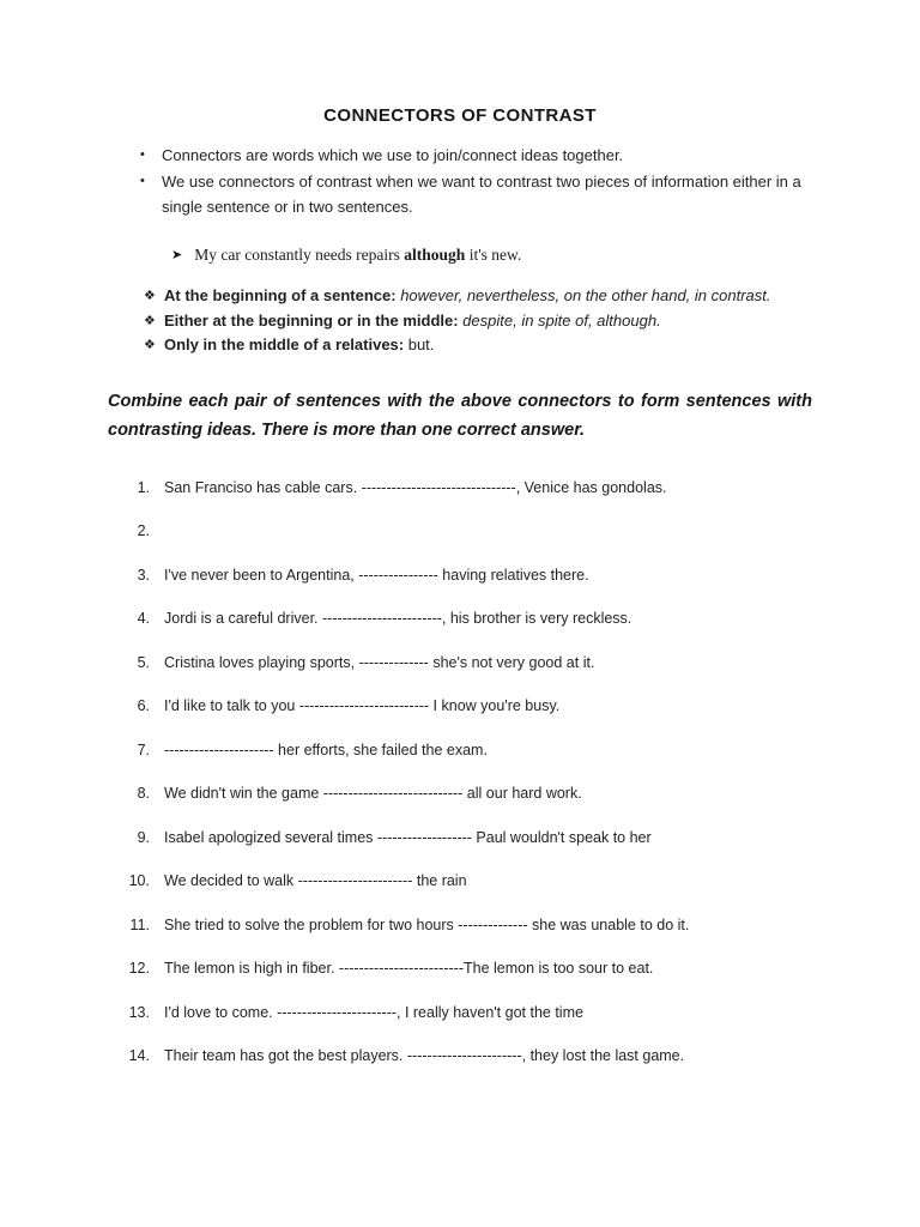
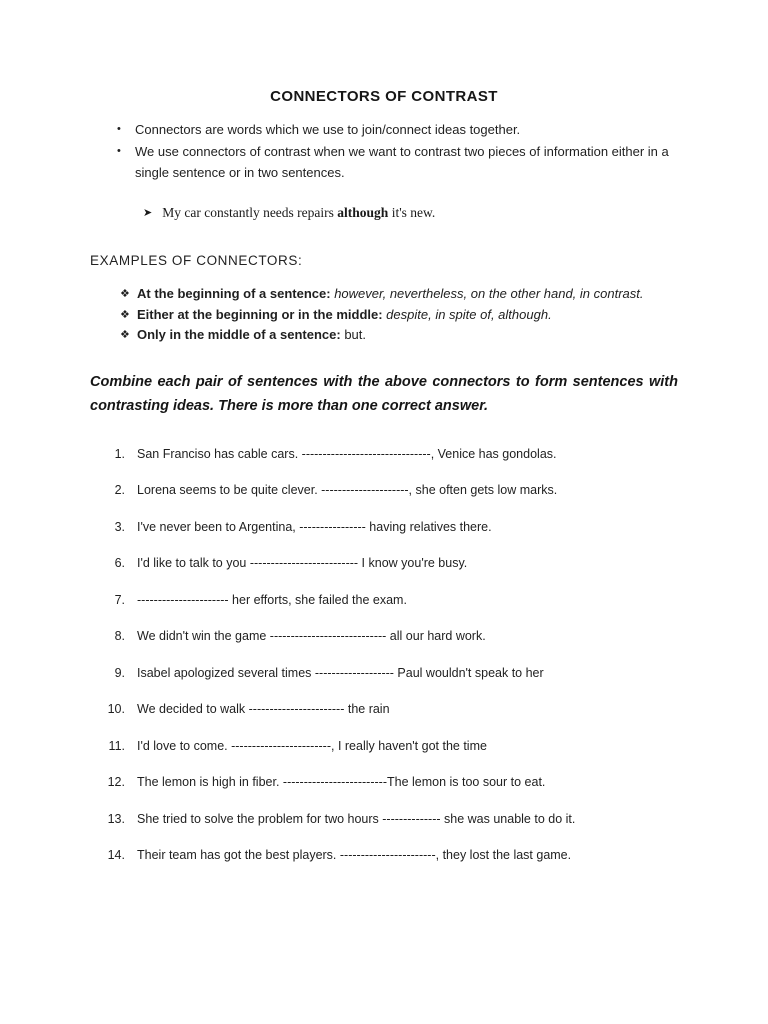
  CONNECTORS OF CONTRAST
  •
  Connectors are words which we use to join/connect ideas together.
  •
  We use connectors of contrast when we want to contrast two pieces of information either in a single sentence or in two sentences.
  ➤
  My car constantly needs repairs although it's new.
+ EXAMPLES OF CONNECTORS:
  ❖
  At the beginning of a sentence: however, nevertheless, on the other hand, in contrast.
  ❖
  Either at the beginning or in the middle: despite, in spite of, although.
  ❖
- Only in the middle of a relatives: but.
+ Only in the middle of a sentence: but.
  Combine each pair of sentences with the above connectors to form sentences with contrasting ideas. There is more than one correct answer.
  1.
  San Franciso has cable cars. -------------------------------, Venice has gondolas.
  2.
+ Lorena seems to be quite clever. ---------------------, she often gets low marks.
  3.
  I've never been to Argentina, ---------------- having relatives there.
- 4.
- Jordi is a careful driver. ------------------------, his brother is very reckless.
- 5.
- Cristina loves playing sports, -------------- she's not very good at it.
  6.
  I'd like to talk to you -------------------------- I know you're busy.
  7.
  ---------------------- her efforts, she failed the exam.
  8.
  We didn't win the game ---------------------------- all our hard work.
  9.
  Isabel apologized several times ------------------- Paul wouldn't speak to her
  10.
  We decided to walk ----------------------- the rain
  11.
- She tried to solve the problem for two hours -------------- she was unable to do it.
+ I'd love to come. ------------------------, I really haven't got the time
  12.
  The lemon is high in fiber. -------------------------The lemon is too sour to eat.
  13.
- I'd love to come. ------------------------, I really haven't got the time
+ She tried to solve the problem for two hours -------------- she was unable to do it.
  14.
  Their team has got the best players. -----------------------, they lost the last game.
